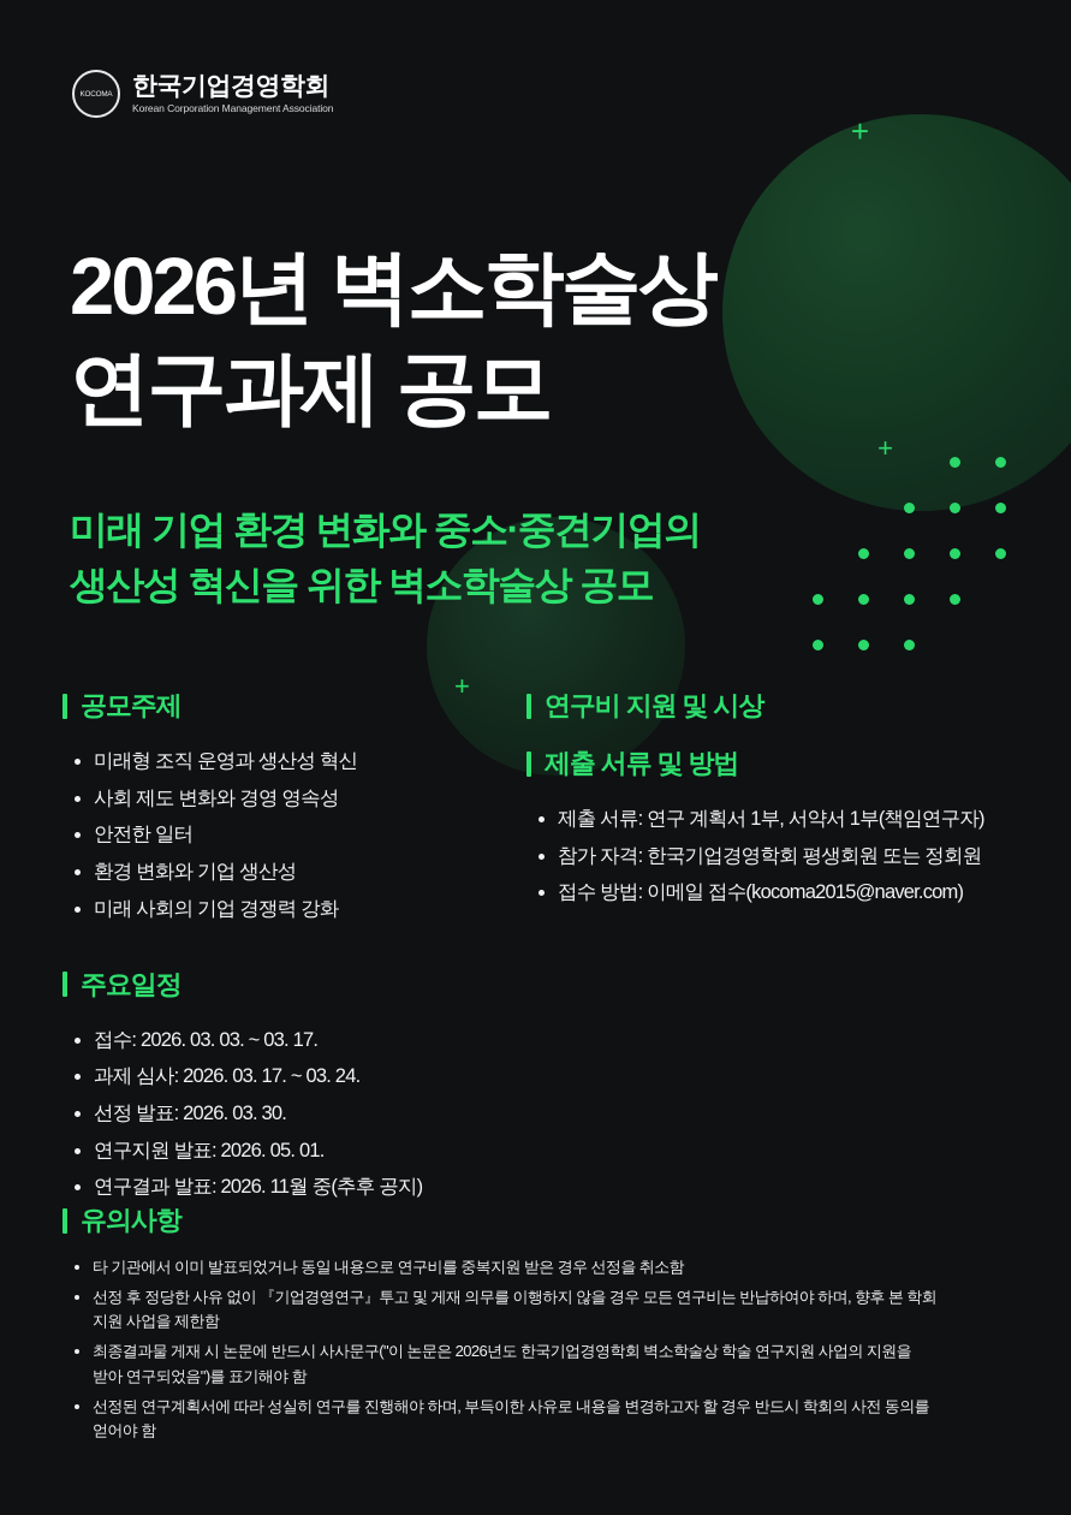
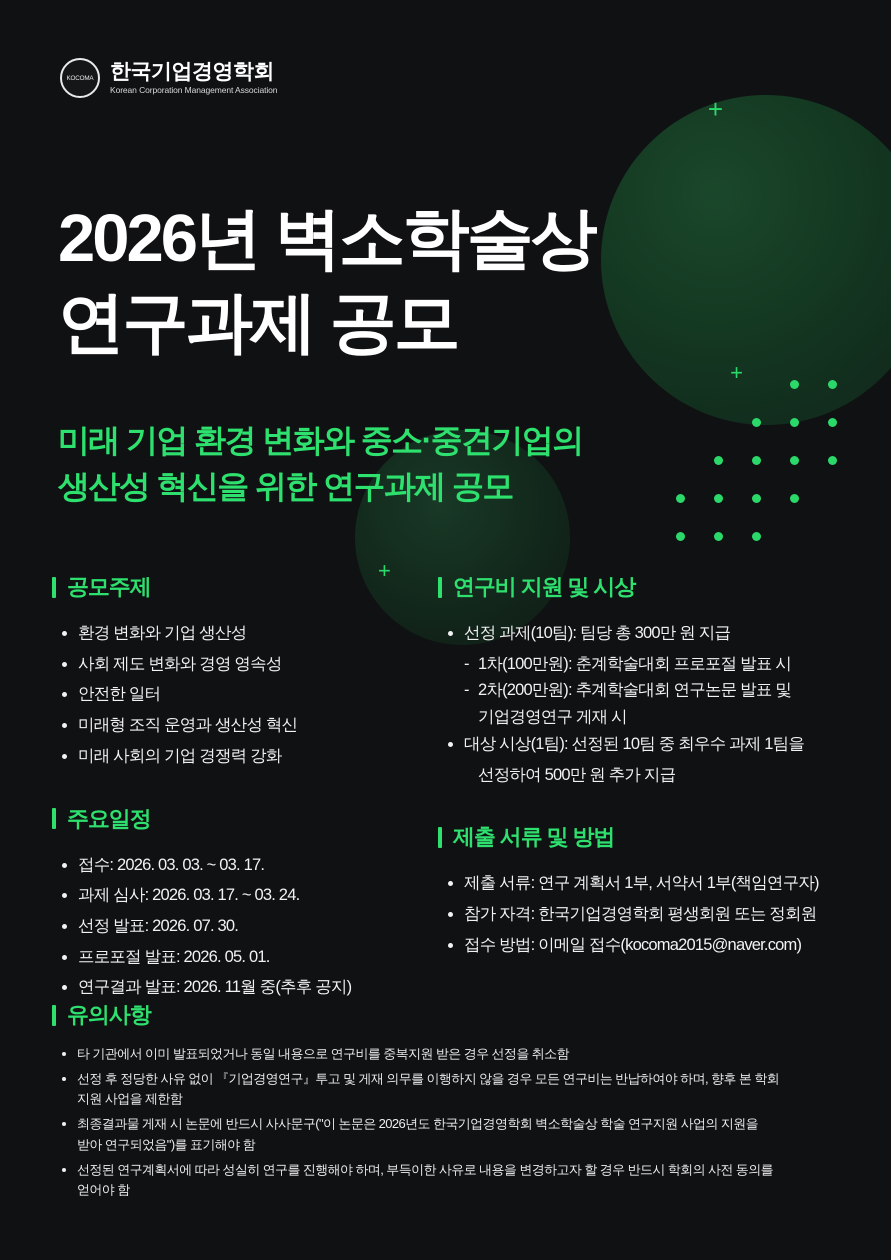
  +
  +
  +
  한국기업경영학회
  Korean Corporation Management Association
  2026년 벽소학술상
  연구과제 공모
  미래 기업 환경 변화와 중소·중견기업의
- 생산성 혁신을 위한 벽소학술상 공모
+ 생산성 혁신을 위한 연구과제 공모
  공모주제
- 미래형 조직 운영과 생산성 혁신
+ 환경 변화와 기업 생산성
  사회 제도 변화와 경영 영속성
  안전한 일터
- 환경 변화와 기업 생산성
+ 미래형 조직 운영과 생산성 혁신
  미래 사회의 기업 경쟁력 강화
  주요일정
  접수: 2026. 03. 03. ~ 03. 17.
  과제 심사: 2026. 03. 17. ~ 03. 24.
- 선정 발표: 2026. 03. 30.
+ 선정 발표: 2026. 07. 30.
- 연구지원 발표: 2026. 05. 01.
+ 프로포절 발표: 2026. 05. 01.
  연구결과 발표: 2026. 11월 중(추후 공지)
  연구비 지원 및 시상
+ 선정 과제(10팀): 팀당 총 300만 원 지급
+ 1차(100만원): 춘계학술대회 프로포절 발표 시
+ 2차(200만원): 추계학술대회 연구논문 발표 및
+ 기업경영연구 게재 시
+ 대상 시상(1팀): 선정된 10팀 중 최우수 과제 1팀을
+ 선정하여 500만 원 추가 지급
  제출 서류 및 방법
  제출 서류: 연구 계획서 1부, 서약서 1부(책임연구자)
  참가 자격: 한국기업경영학회 평생회원 또는 정회원
  접수 방법: 이메일 접수(kocoma2015@naver.com)
  유의사항
  타 기관에서 이미 발표되었거나 동일 내용으로 연구비를 중복지원 받은 경우 선정을 취소함
  선정 후 정당한 사유 없이 『기업경영연구』투고 및 게재 의무를 이행하지 않을 경우 모든 연구비는 반납하여야 하며, 향후 본 학회
  지원 사업을 제한함
  최종결과물 게재 시 논문에 반드시 사사문구("이 논문은 2026년도 한국기업경영학회 벽소학술상 학술 연구지원 사업의 지원을
  받아 연구되었음")를 표기해야 함
  선정된 연구계획서에 따라 성실히 연구를 진행해야 하며, 부득이한 사유로 내용을 변경하고자 할 경우 반드시 학회의 사전 동의를
  얻어야 함
